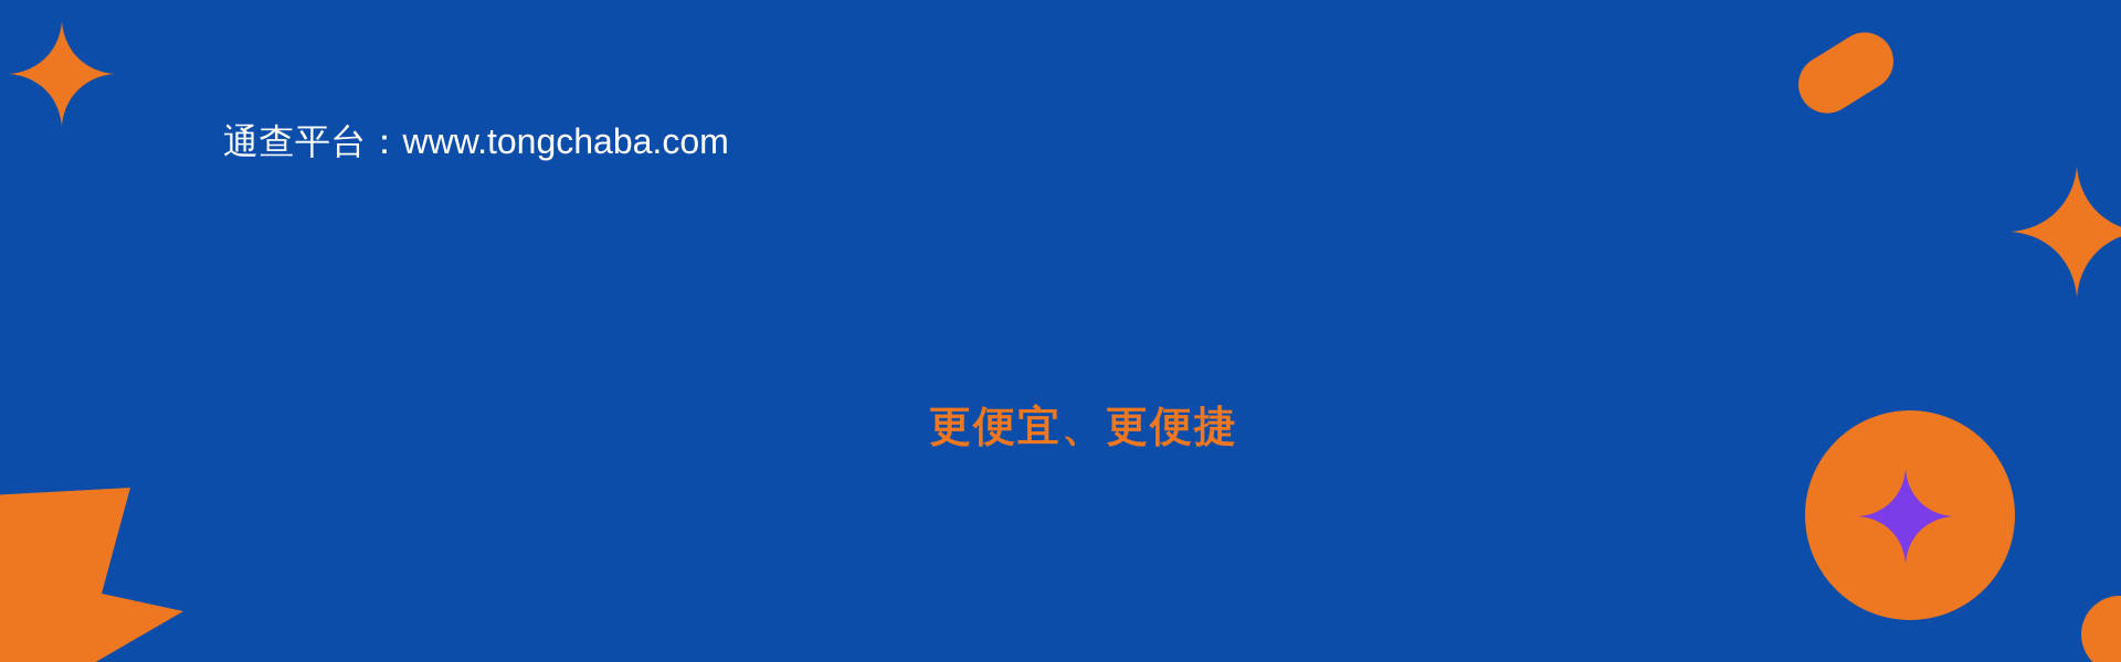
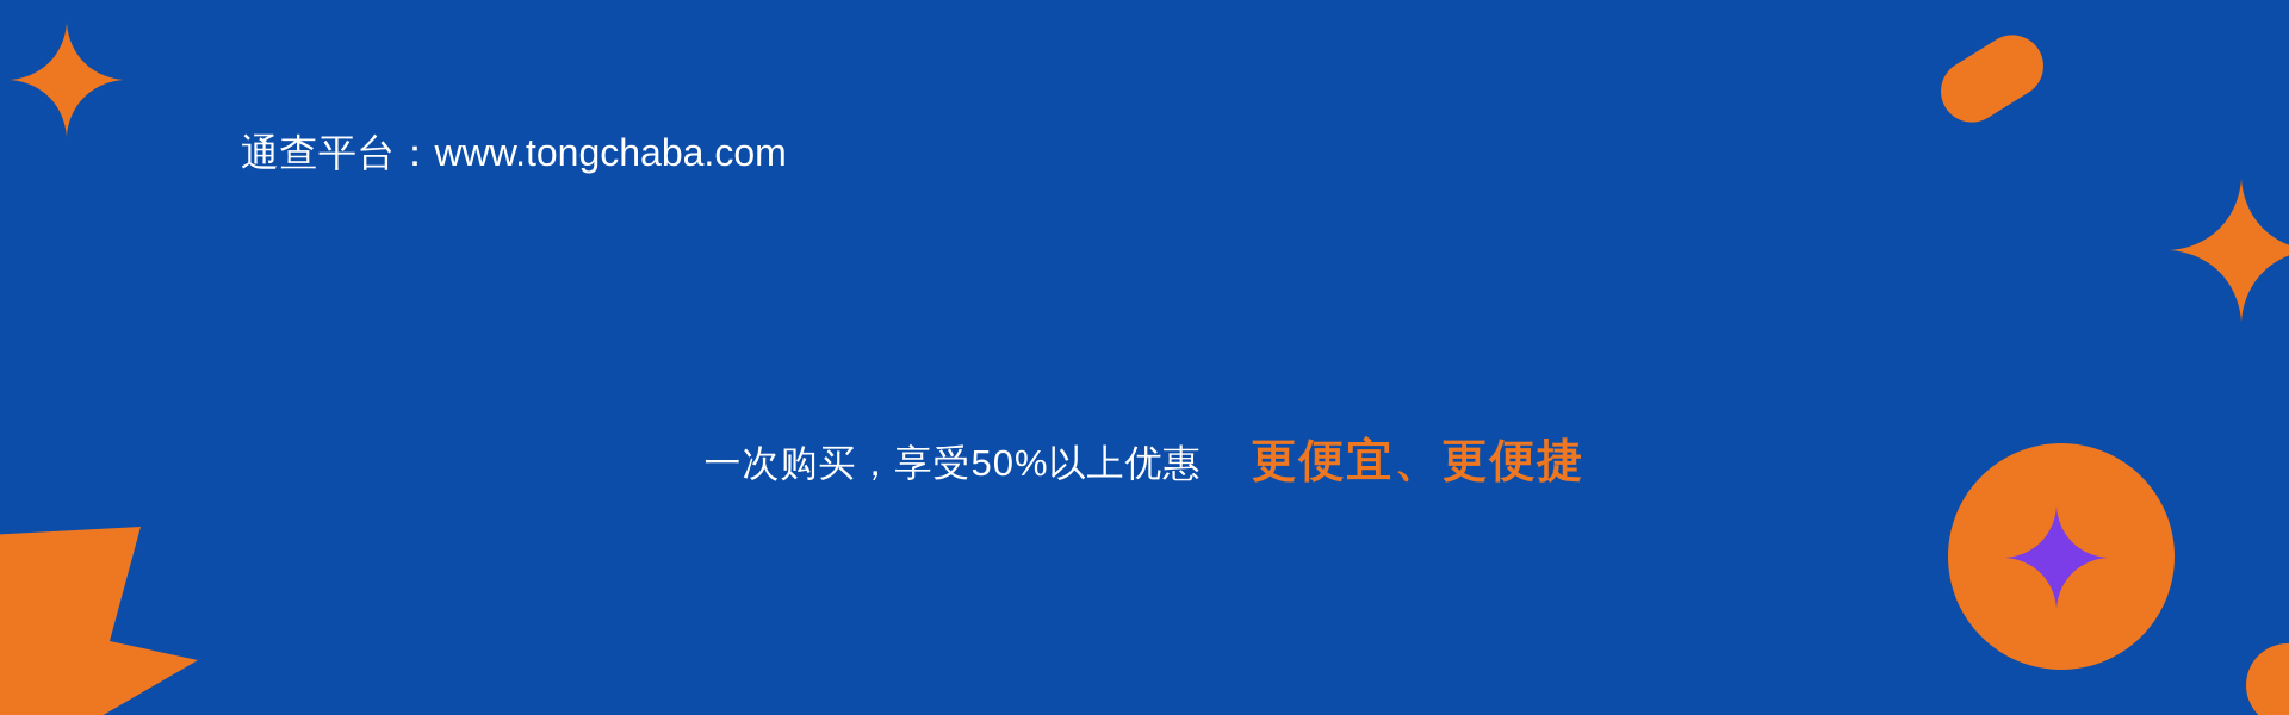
  通查平台：www.tongchaba.com
+ 一次购买，享受50%以上优惠
  更便宜、更便捷
